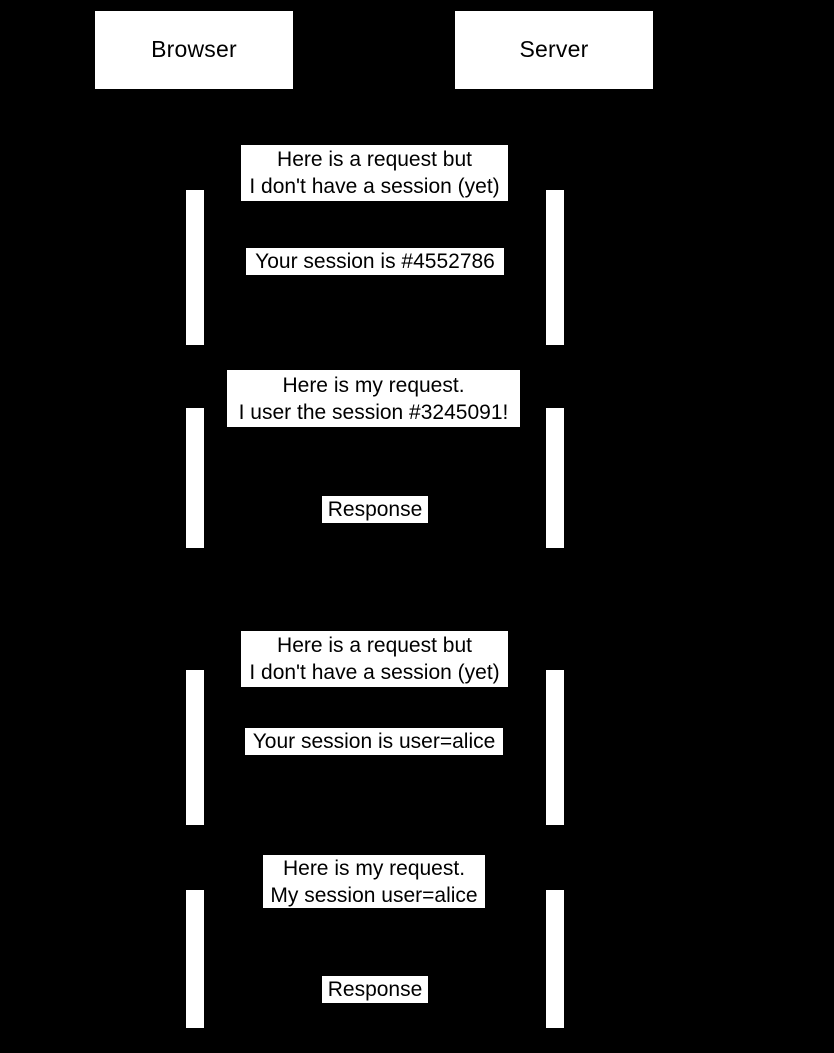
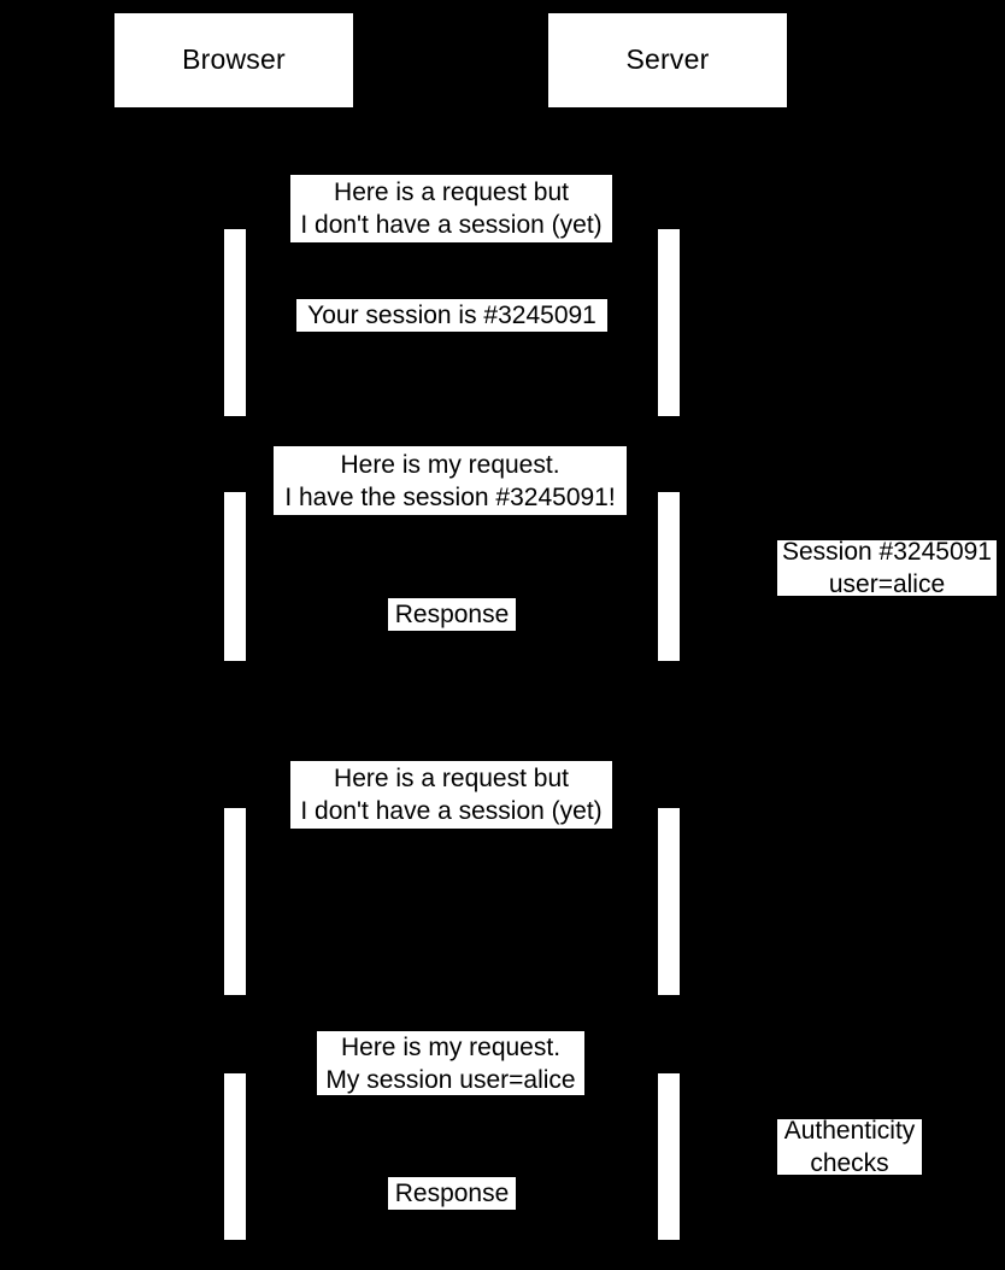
  Browser
  Server
  Here is a request but
  I don't have a session (yet)
- Your session is #4552786
+ Your session is #3245091
  Here is my request.
- I user the session #3245091!
+ I have the session #3245091!
  Response
  Here is a request but
  I don't have a session (yet)
- Your session is user=alice
  Here is my request.
  My session user=alice
  Response
+ Session #3245091
+ user=alice
+ Authenticity
+ checks
